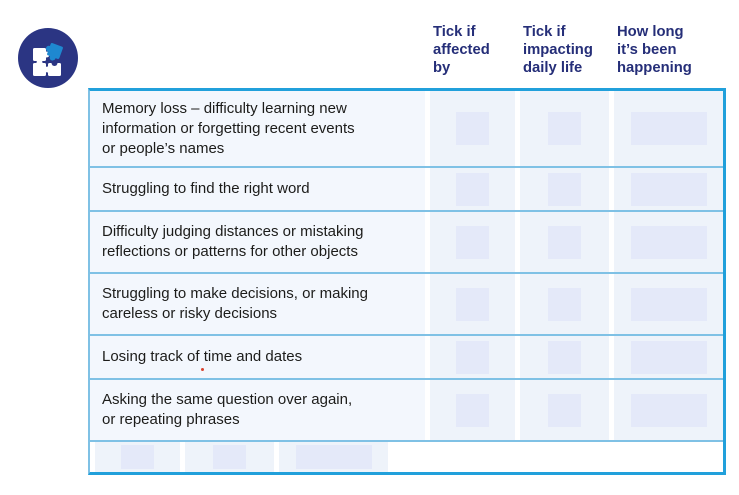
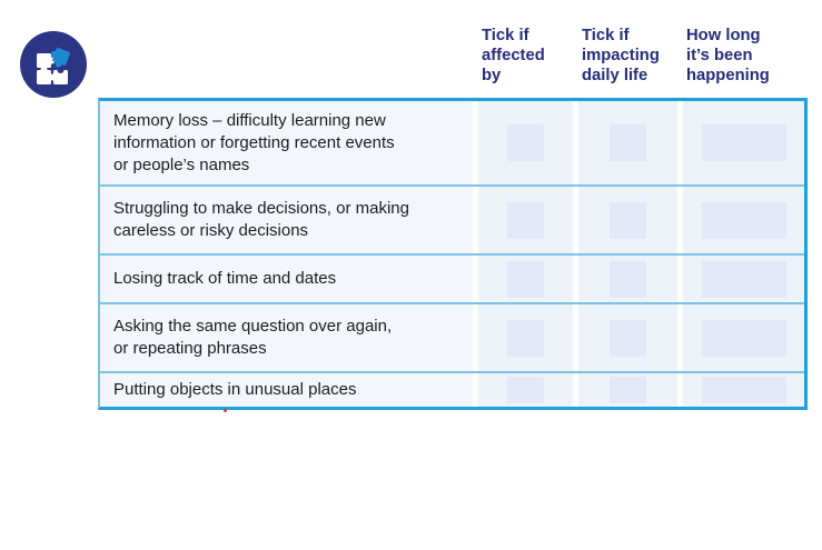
  Tick if
  affected
  by
  Tick if
  impacting
  daily life
  How long
  it’s been
  happening
  Memory loss – difficulty learning new
  information or forgetting recent events
  or people’s names
- Struggling to find the right word
- Difficulty judging distances or mistaking
- reflections or patterns for other objects
  Struggling to make decisions, or making
  careless or risky decisions
  Losing track of time and dates
  Asking the same question over again,
  or repeating phrases
+ Putting objects in unusual places
